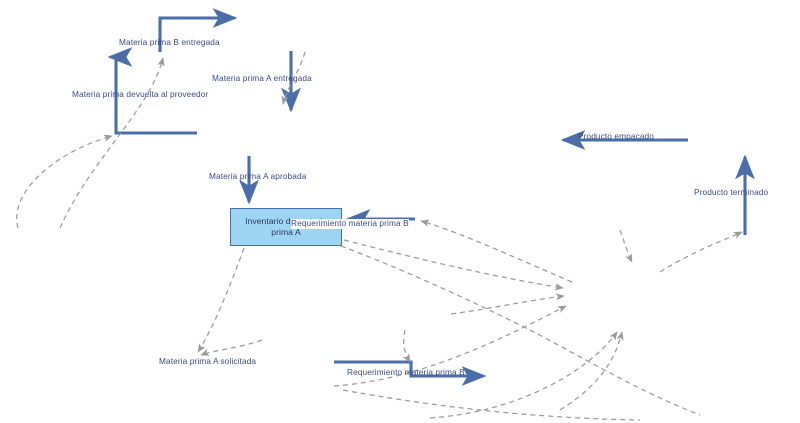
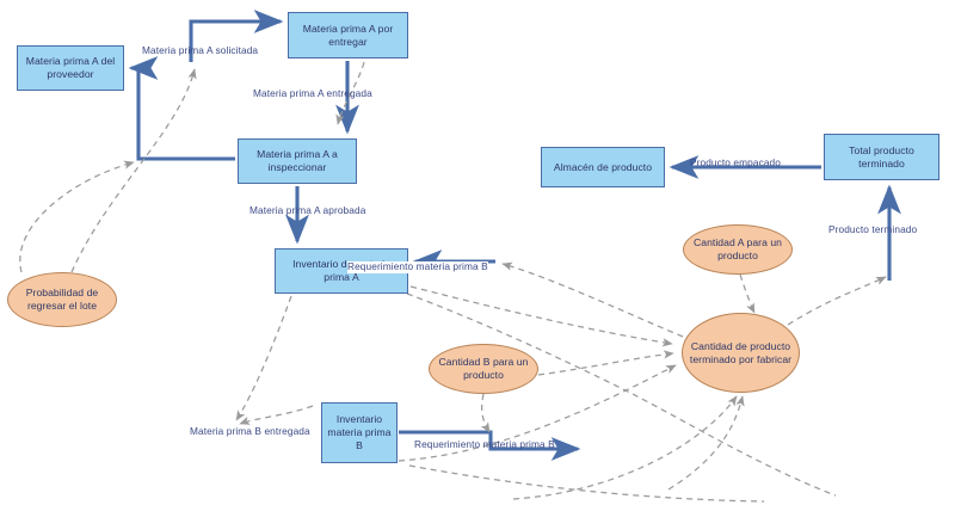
+ Materia prima A del proveedor
+ Materia prima A por entregar
+ Materia prima A a inspeccionar
+ Inventario materia prima B
+ Almacén de producto
+ Total producto terminado
+ Probabilidad de regresar el lote
+ Cantidad A para un producto
+ Cantidad B para un producto
+ Cantidad de producto terminado por fabricar
- Materia prima B entregada
+ Materia prima A solicitada
  Materia prima A entregada
- Materia prima devuelta al proveedor
  Materia prima A aprobada
  Requerimiento materia prima B
- Materia prima A solicitada
+ Materia prima B entregada
  Requerimiento materia prima B
  Producto empacado
  Producto terminado
